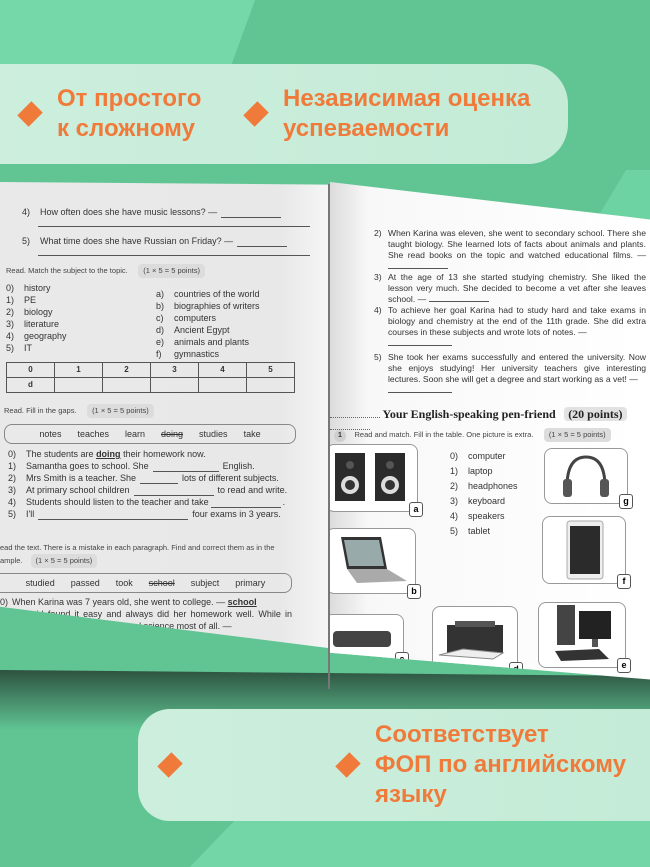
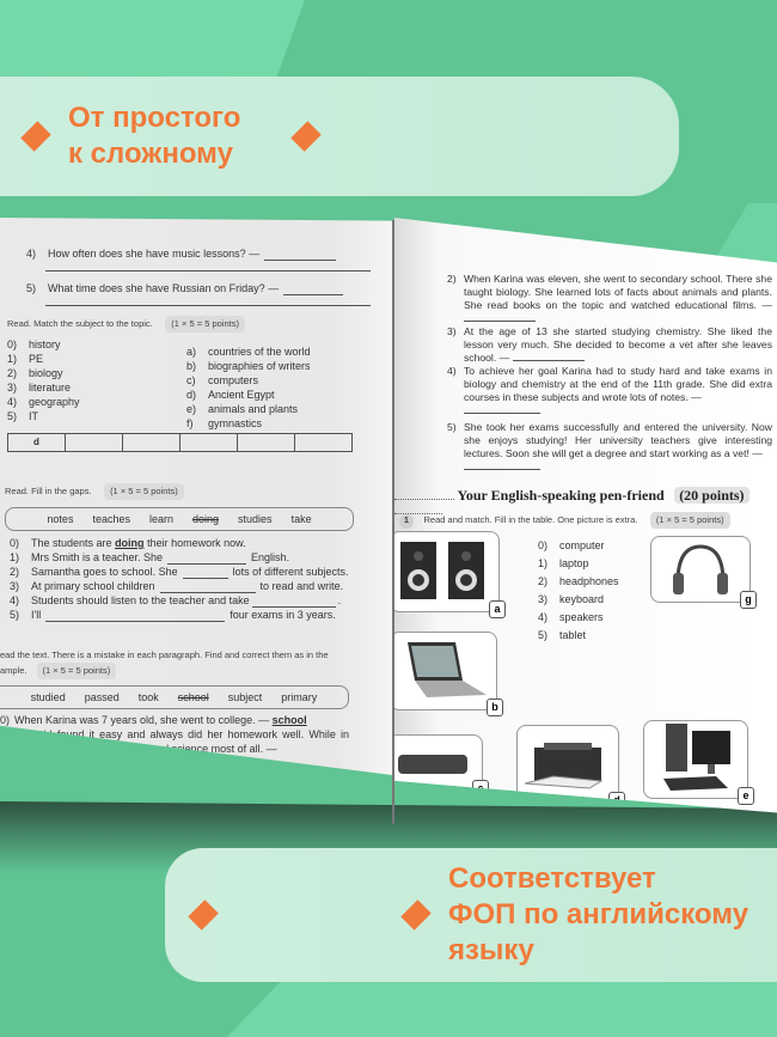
  От простого
  к сложному
- Независимая оценка
- успеваемости
  4)
  How often does she have music lessons? —
  5)
  What time does she have Russian on Friday? —
  Read. Match the subject to the topic. (1 × 5 = 5 points)
  0)
  history
  1)
  PE
  2)
  biology
  3)
  literature
  4)
  geography
  5)
  IT
  a)
  countries of the world
  b)
  biographies of writers
  c)
  computers
  d)
  Ancient Egypt
  e)
  animals and plants
  f)
  gymnastics
- 0	1	2	3	4	5
  d
  Read. Fill in the gaps. (1 × 5 = 5 points)
  notes
  teaches
  learn
  doing
  studies
  take
  0)
  The students are doing their homework now.
  1)
- Samantha goes to school. She
+ Mrs Smith is a teacher. She
  English.
  2)
- Mrs Smith is a teacher. She
+ Samantha goes to school. She
  lots of different subjects.
  3)
  At primary school children
  to read and write.
  4)
  Students should listen to the teacher and take
  .
  5)
  I'll
  four exams in 3 years.
  ead the text. There is a mistake in each paragraph. Find and correct them as in the
  ample. (1 × 5 = 5 points)
  studied
  passed
  took
  school
  subject
  primary
  0)
  When Karina was 7 years old, she went to college. — school
  2)
  When Karina was eleven, she went to secondary school. There she taught biology. She learned lots of facts about animals and plants. She read books on the topic and watched educational films. —
  3)
  At the age of 13 she started studying chemistry. She liked the lesson very much. She decided to become a vet after she leaves school. —
  4)
  To achieve her goal Karina had to study hard and take exams in biology and chemistry at the end of the 11th grade. She did extra courses in these subjects and wrote lots of notes. —
  5)
  She took her exams successfully and entered the university. Now she enjoys studying! Her university teachers give interesting lectures. Soon she will get a degree and start working as a vet! —
  Your English-speaking pen-friend (20 points)
  Read and match. Fill in the table. One picture is extra. (1 × 5 = 5 points)
  a
  b
  e
- f
  g
  0)
  computer
  1)
  laptop
  2)
  headphones
  3)
  keyboard
  4)
  speakers
  5)
  tablet
  Соответствует
  ФОП по английскому
  языку
